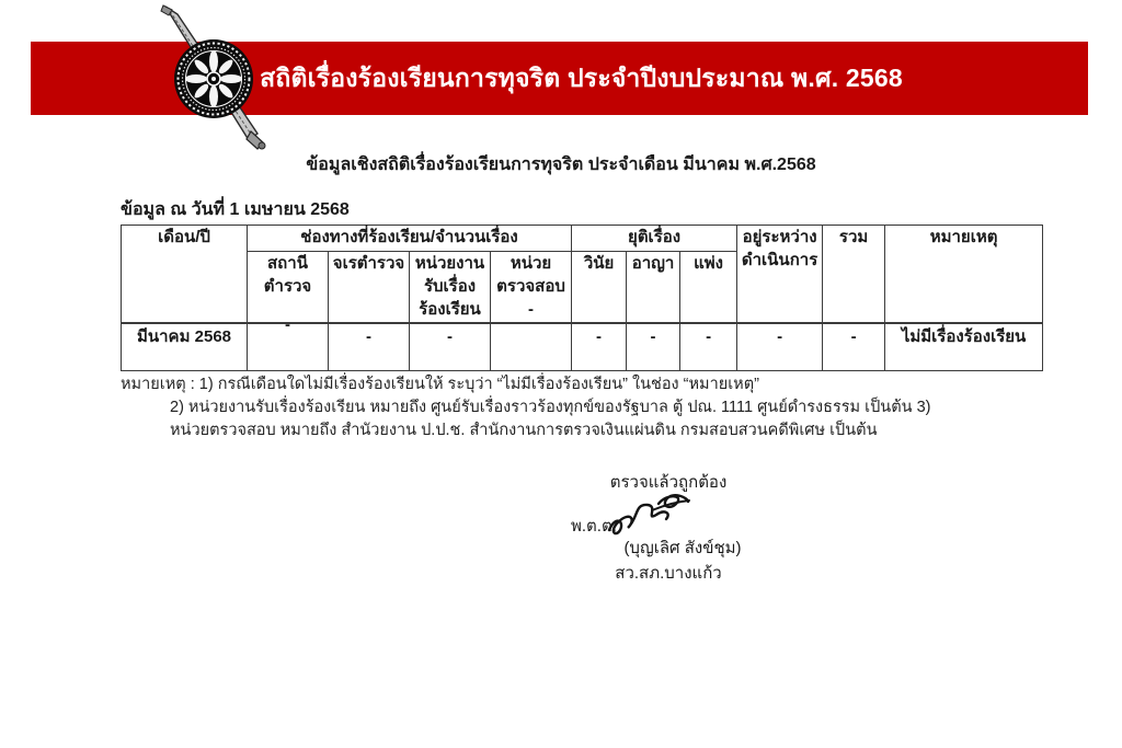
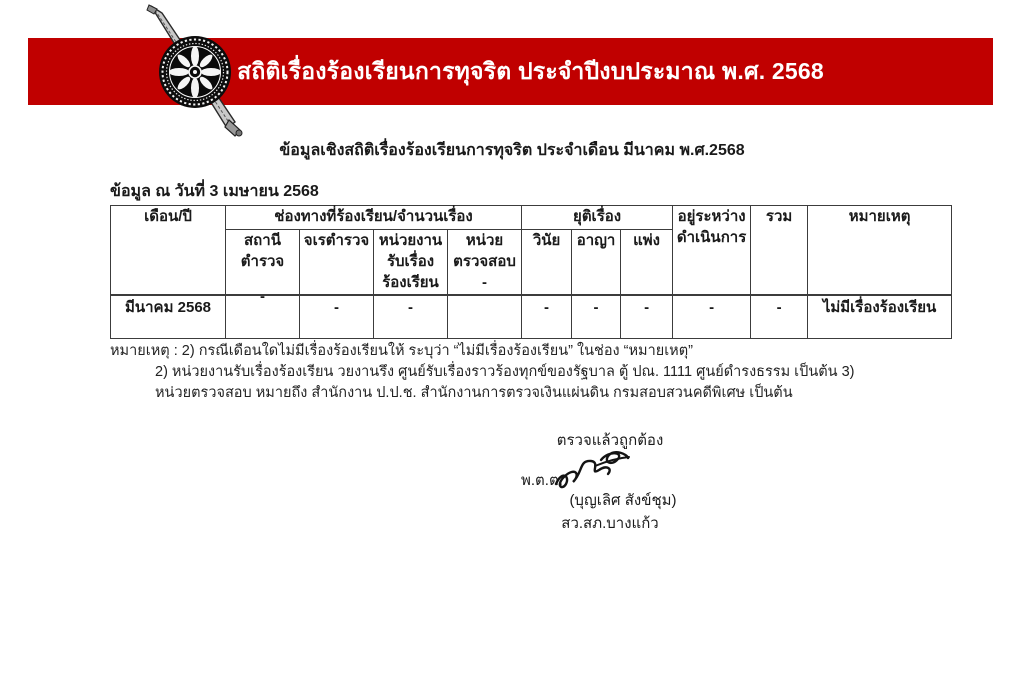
  สถิติเรื่องร้องเรียนการทุจริต ประจำปีงบประมาณ พ.ศ. 2568
  ข้อมูลเชิงสถิติเรื่องร้องเรียนการทุจริต ประจำเดือน มีนาคม พ.ศ.2568
- ข้อมูล ณ วันที่ 1 เมษายน 2568
+ ข้อมูล ณ วันที่ 3 เมษายน 2568
  เดือน/ปี	ช่องทางที่ร้องเรียน/จำนวนเรื่อง	ยุติเรื่อง	อยู่ระหว่าง ดำเนินการ	รวม	หมายเหตุ
  สถานี ตำรวจ -	จเรตำรวจ	หน่วยงาน รับเรื่อง ร้องเรียน	หน่วย ตรวจสอบ -	วินัย	อาญา	แพ่ง
  มีนาคม 2568		-	-		-	-	-	-	-	ไม่มีเรื่องร้องเรียน
- หมายเหตุ : 1) กรณีเดือนใดไม่มีเรื่องร้องเรียนให้ ระบุว่า “ไม่มีเรื่องร้องเรียน” ในช่อง “หมายเหตุ”
+ หมายเหตุ : 2) กรณีเดือนใดไม่มีเรื่องร้องเรียนให้ ระบุว่า “ไม่มีเรื่องร้องเรียน” ในช่อง “หมายเหตุ”
- 2) หน่วยงานรับเรื่องร้องเรียน หมายถึง ศูนย์รับเรื่องราวร้องทุกข์ของรัฐบาล ตู้ ปณ. 1111 ศูนย์ดำรงธรรม เป็นต้น 3)
+ 2) หน่วยงานรับเรื่องร้องเรียน วยงานรึง ศูนย์รับเรื่องราวร้องทุกข์ของรัฐบาล ตู้ ปณ. 1111 ศูนย์ดำรงธรรม เป็นต้น 3)
- หน่วยตรวจสอบ หมายถึง สำนัวยงาน ป.ป.ช. สำนักงานการตรวจเงินแผ่นดิน กรมสอบสวนคดีพิเศษ เป็นต้น
+ หน่วยตรวจสอบ หมายถึง สำนักงาน ป.ป.ช. สำนักงานการตรวจเงินแผ่นดิน กรมสอบสวนคดีพิเศษ เป็นต้น
  ตรวจแล้วถูกต้อง
  พ.ต.ต
  (บุญเลิศ สังข์ชุม)
  สว.สภ.บางแก้ว
